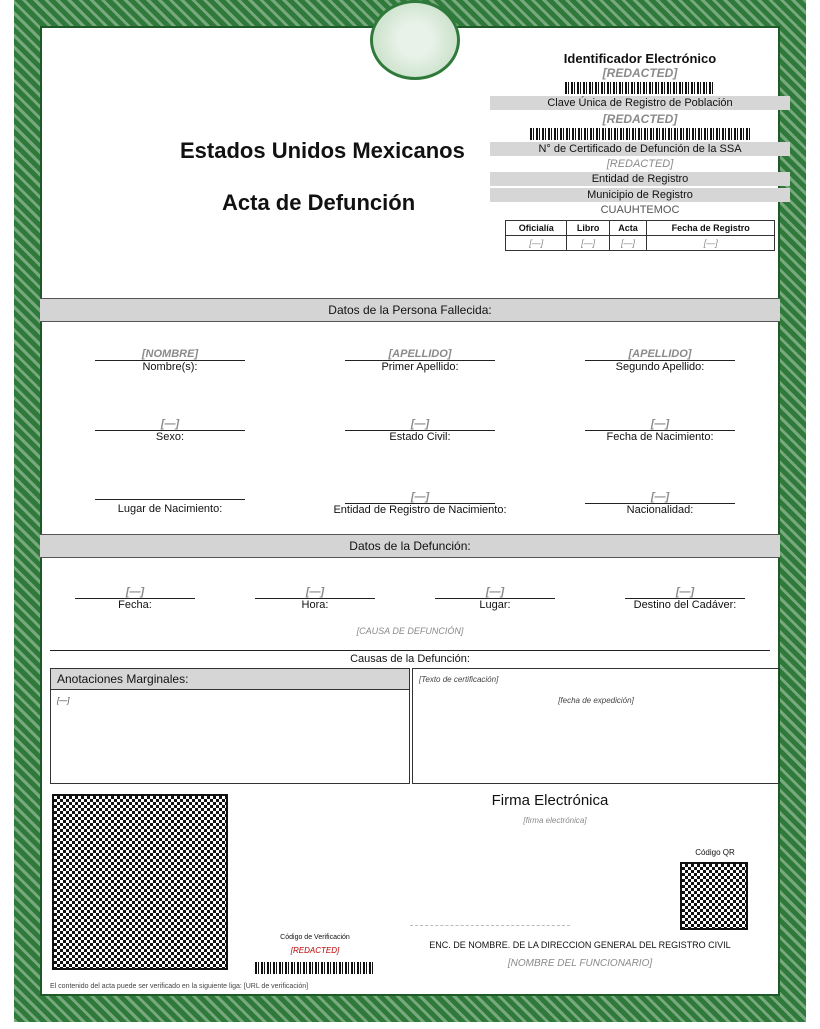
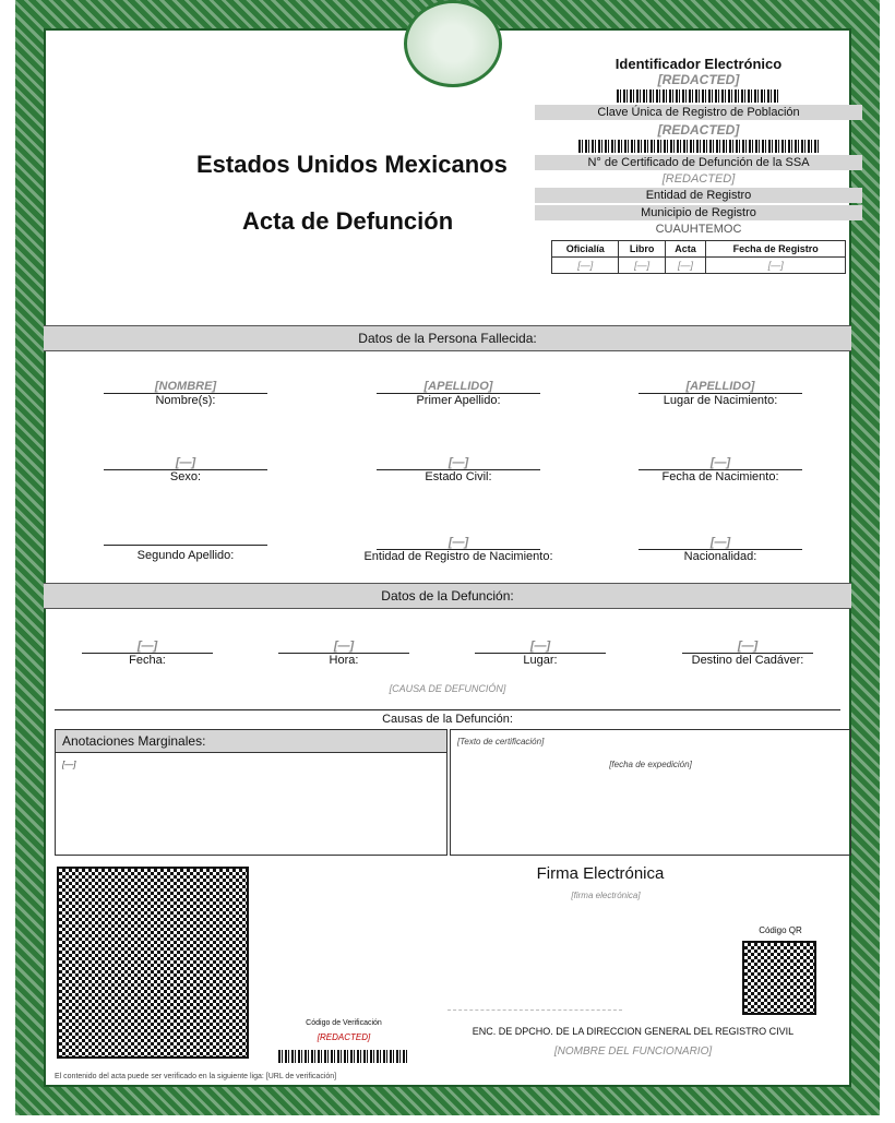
  Estados Unidos Mexicanos
  Acta de Defunción
  Identificador Electrónico
  [REDACTED]
  Clave Única de Registro de Población
  [REDACTED]
  N° de Certificado de Defunción de la SSA
  [REDACTED]
  Entidad de Registro
  Municipio de Registro
  CUAUHTEMOC
  Oficialía	Libro	Acta	Fecha de Registro
  [—]	[—]	[—]	[—]
  Datos de la Persona Fallecida:
  [NOMBRE]
  Nombre(s):
  [APELLIDO]
  Primer Apellido:
  [APELLIDO]
- Segundo Apellido:
+ Lugar de Nacimiento:
  [—]
  Sexo:
  [—]
  Estado Civil:
  [—]
  Fecha de Nacimiento:
- Lugar de Nacimiento:
+ Segundo Apellido:
  [—]
  Entidad de Registro de Nacimiento:
  [—]
  Nacionalidad:
  Datos de la Defunción:
  [—]
  Fecha:
  [—]
  Hora:
  [—]
  Lugar:
  [—]
  Destino del Cadáver:
  [CAUSA DE DEFUNCIÓN]
  Causas de la Defunción:
  Anotaciones Marginales:
  [—]
  [Texto de certificación]
  [fecha de expedición]
  [REDACTED]
  Firma Electrónica
  [firma electrónica]
  Código QR
- ENC. DE NOMBRE. DE LA DIRECCION GENERAL DEL REGISTRO CIVIL
+ ENC. DE DPCHO. DE LA DIRECCION GENERAL DEL REGISTRO CIVIL
  [NOMBRE DEL FUNCIONARIO]
